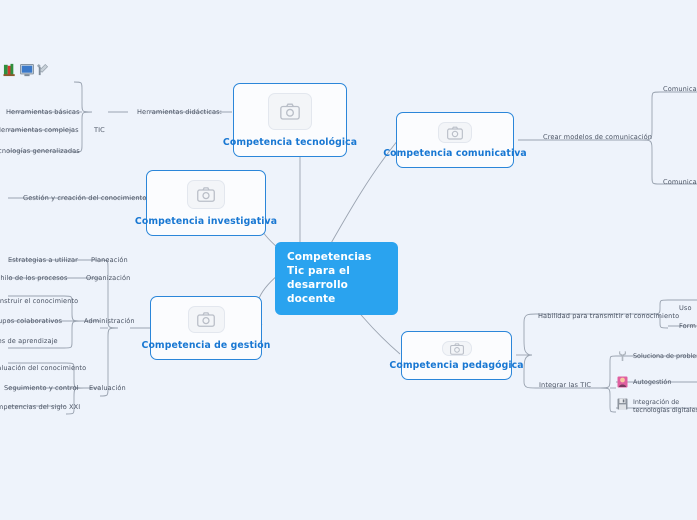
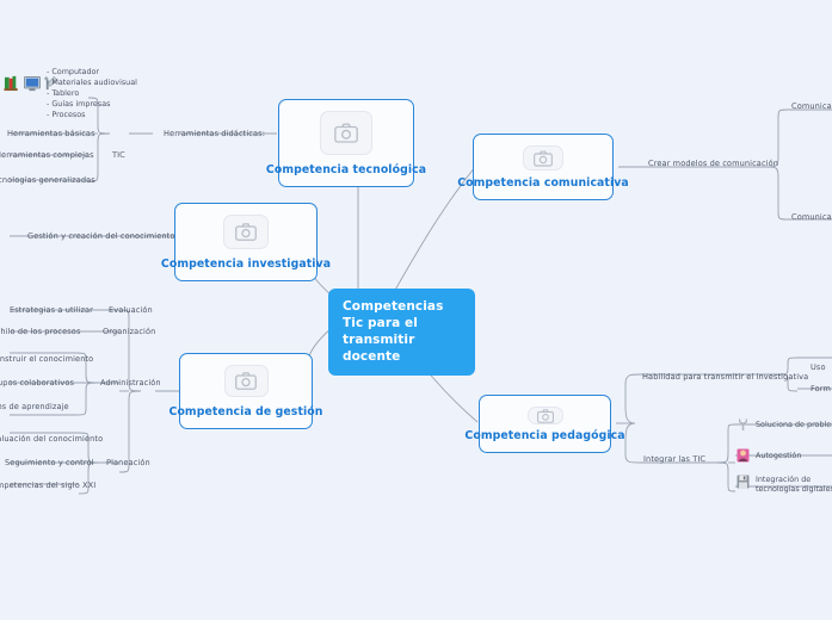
- Competencias Tic para el desarrollo docente
+ Competencias Tic para el transmitir docente
  Competencia tecnológica
  Competencia comunicativa
  Competencia investigativa
  Competencia de gestión
  Competencia pedagógica
+ - Computador
+ - Materiales audiovisual
+ - Tablero
+ - Guías impresas
+ - Procesos
  Herramientas didácticas:
  TIC
  Herramientas básicas
  erramientas complejas
  cnologías generalizadas
  Gestión y creación del conocimiento
- Planeación
+ Evaluación
  Estrategias a utilizar
  Organización
  hilo de los procesos
  Administración
  nstruir el conocimiento
  upos colaborativos
  s de aprendizaje
- Evaluación
+ Planeación
  luación del conocimiento
  Seguimiento y control
  mpetencias del siglo XXI
  Crear modelos de comunicación
- Habilidad para transmitir el conocimiento
+ Habilidad para transmitir el investigativa
  Integrar las TIC
  Uso
  Form
  Soluciona de proble
  Autogestión
  Integración de tecnologías digitale
